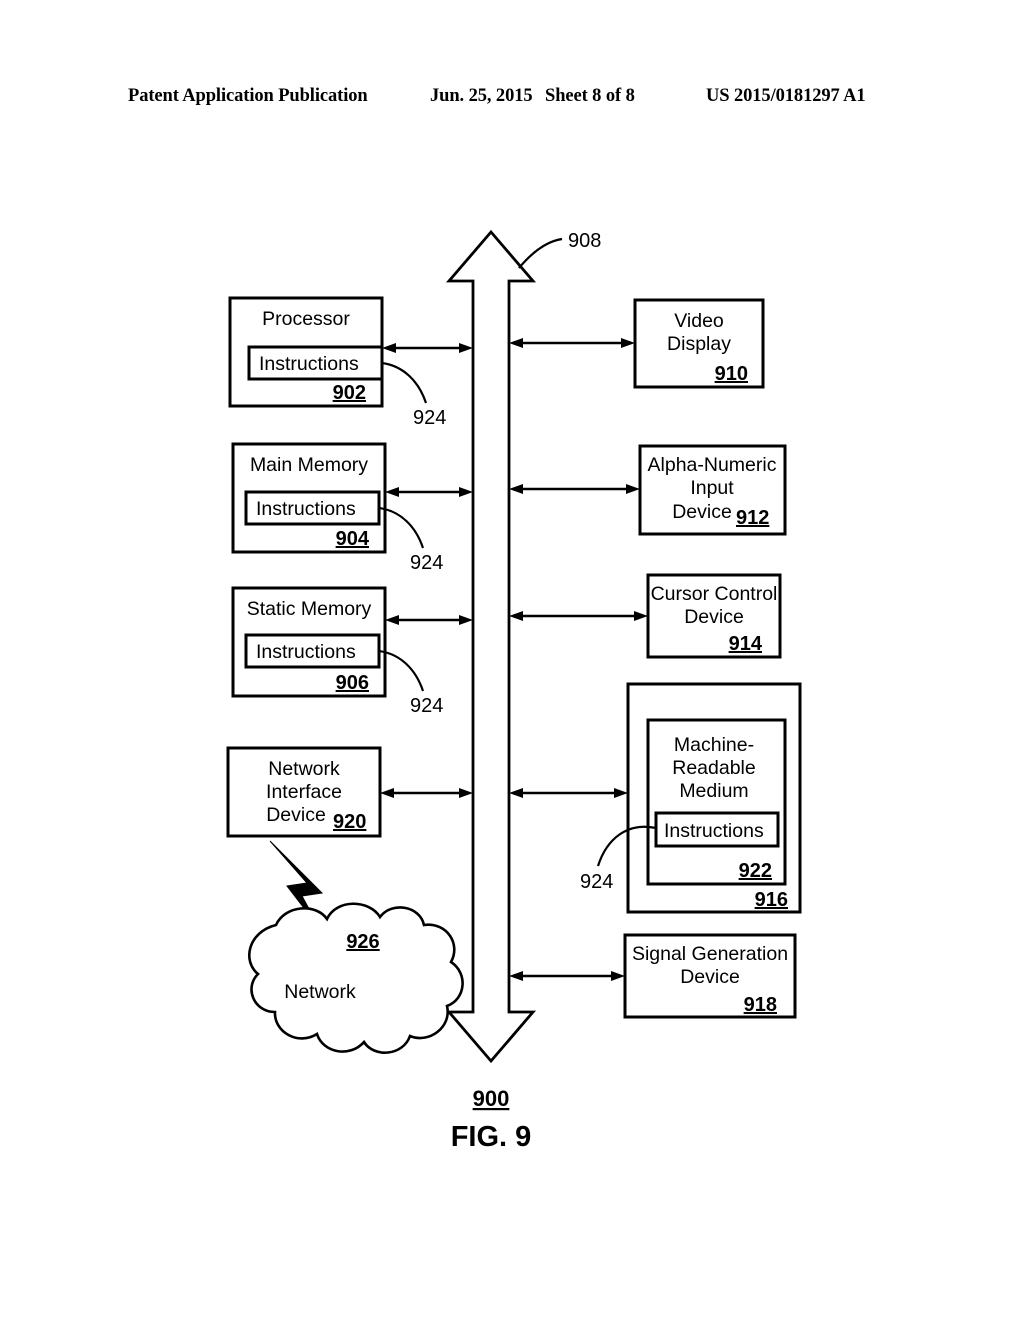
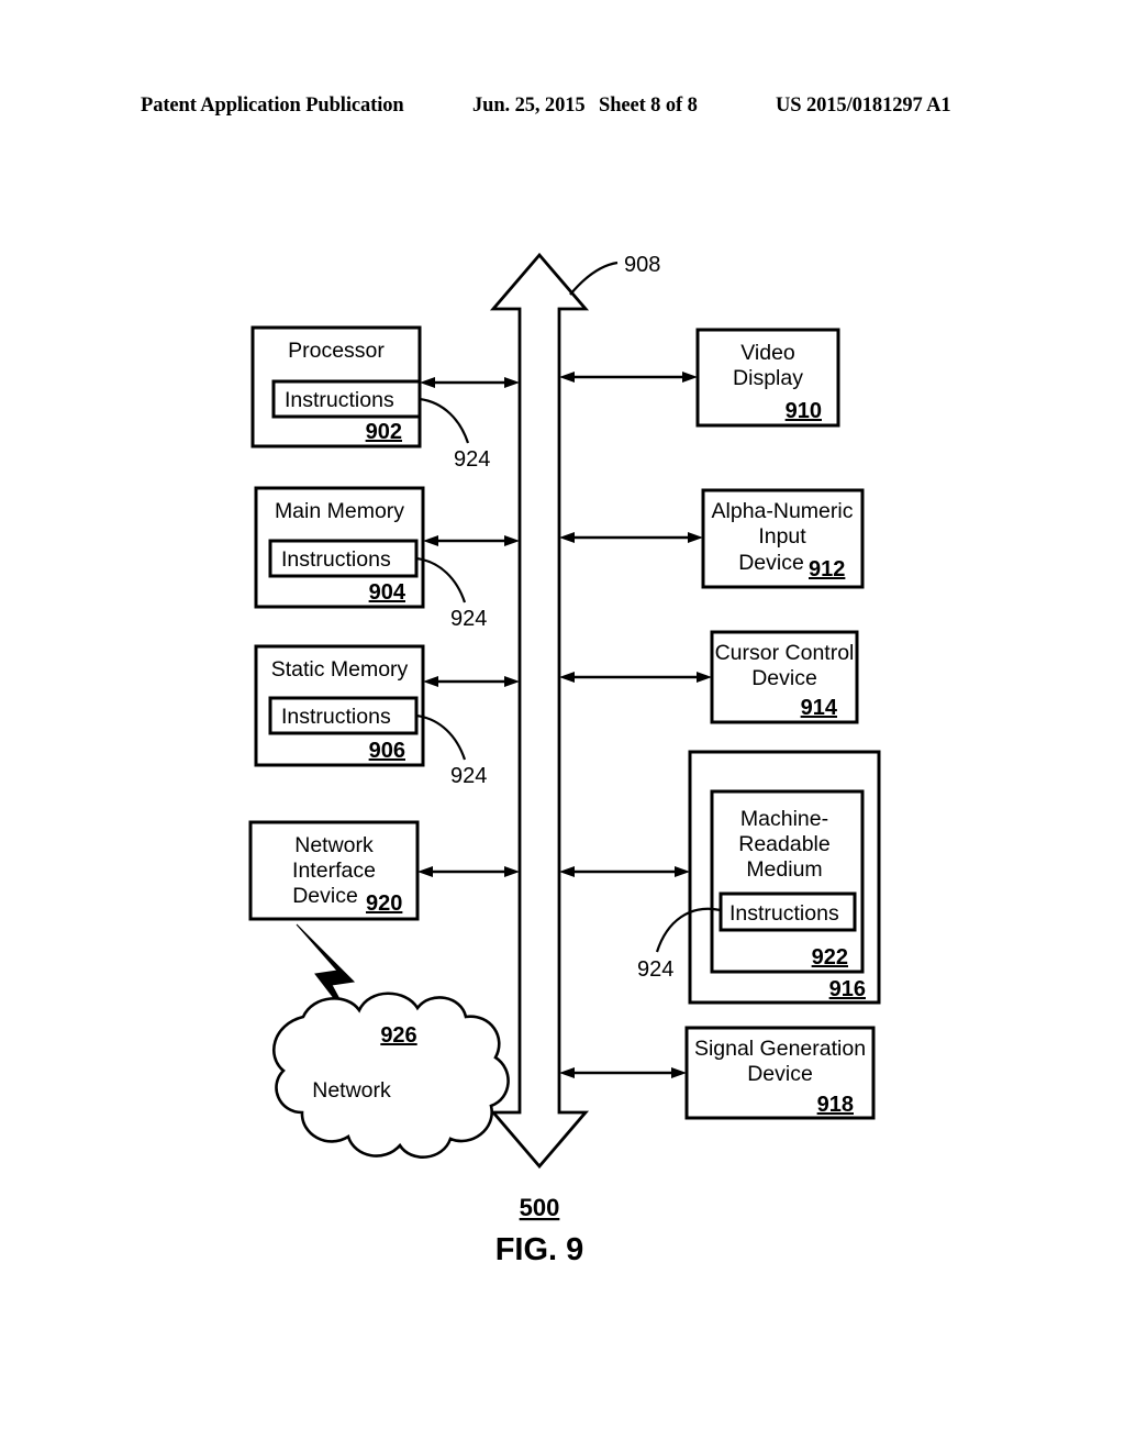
  Patent Application Publication
  Jun. 25, 2015
  Sheet 8 of 8
  US 2015/0181297 A1
  908
  Processor
  Instructions
  902
  924
  Main Memory
  Instructions
  904
  924
  Static Memory
  Instructions
  906
  924
  Network
  Interface
  Device
  920
  926
  Network
  Video
  Display
  910
  Alpha-Numeric
  Input
  Device
  912
  Cursor Control
  Device
  914
  Machine-
  Readable
  Medium
  Instructions
  922
  916
  924
  Signal Generation
  Device
  918
- 900
+ 500
  FIG. 9
